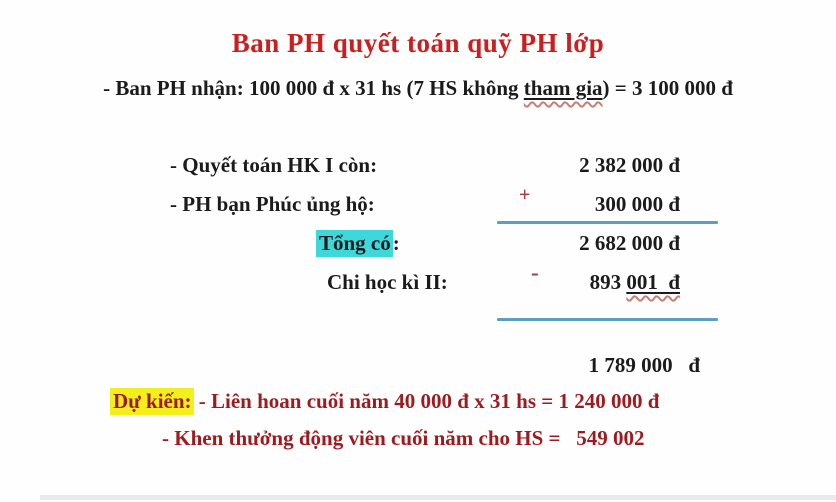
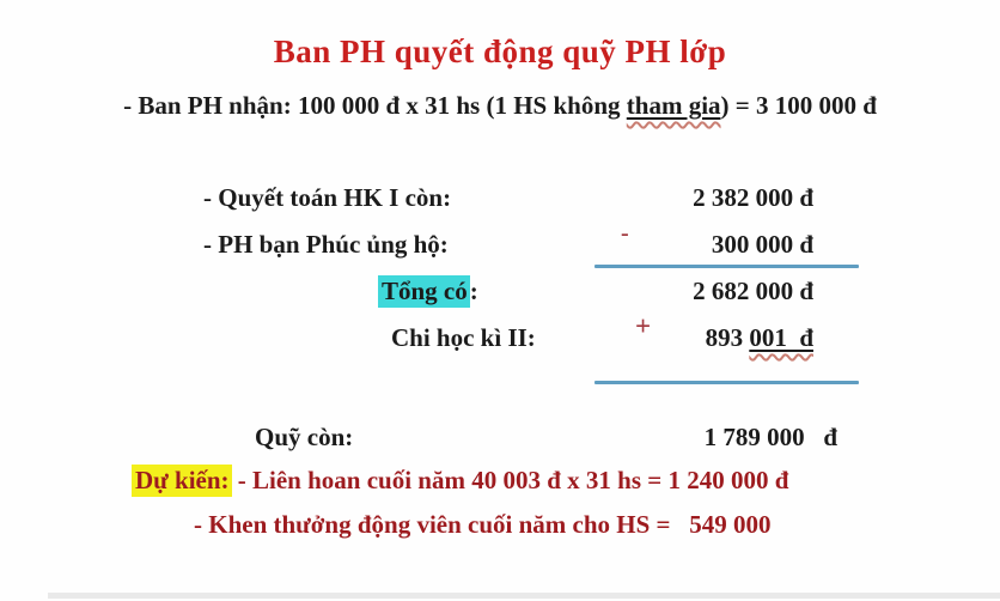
- Ban PH quyết toán quỹ PH lớp
+ Ban PH quyết động quỹ PH lớp
- - Ban PH nhận: 100 000 đ x 31 hs (7 HS không tham gia) = 3 100 000 đ
+ - Ban PH nhận: 100 000 đ x 31 hs (1 HS không tham gia) = 3 100 000 đ
  - Quyết toán HK I còn:
  2 382 000 đ
  - PH bạn Phúc ủng hộ:
- +
+ -
  300 000 đ
  Tổng có:
  2 682 000 đ
  Chi học kì II:
- -
+ +
  893 001 đ
+ Quỹ còn:
  1 789 000 đ
- Dự kiến: - Liên hoan cuối năm 40 000 đ x 31 hs = 1 240 000 đ
+ Dự kiến: - Liên hoan cuối năm 40 003 đ x 31 hs = 1 240 000 đ
- - Khen thưởng động viên cuối năm cho HS = 549 002
+ - Khen thưởng động viên cuối năm cho HS = 549 000
